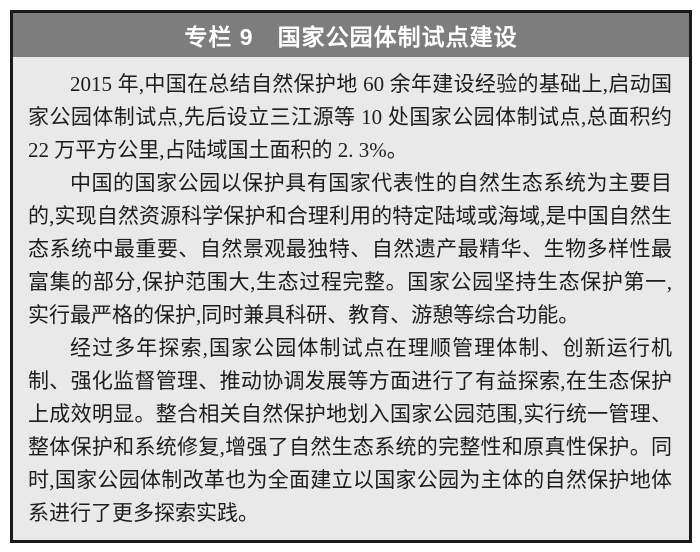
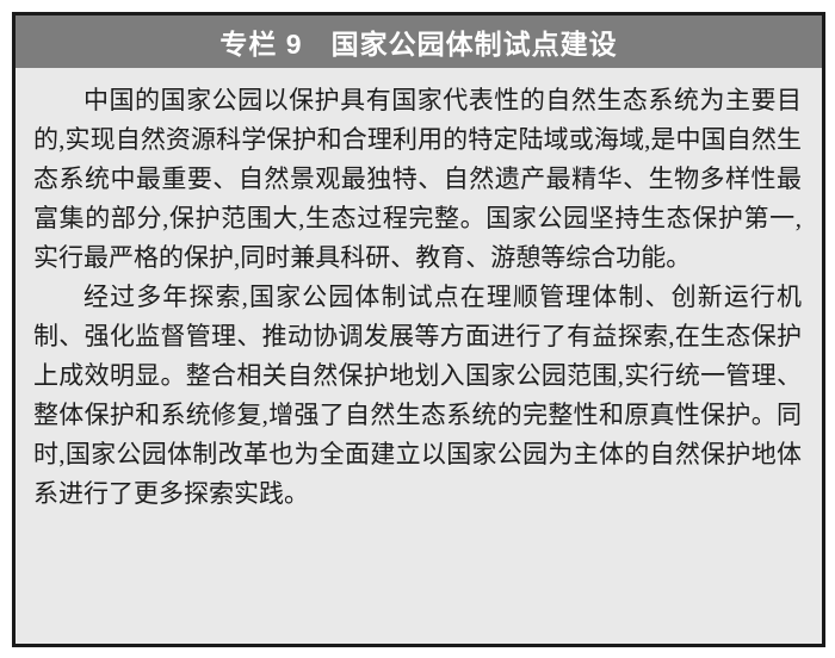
  专栏 9 国家公园体制试点建设
- 2015 年,中国在总结自然保护地 60 余年建设经验的基础上,启动国家公园体制试点,先后设立三江源等 10 处国家公园体制试点,总面积约 22 万平方公里,占陆域国土面积的 2. 3%。
  中国的国家公园以保护具有国家代表性的自然生态系统为主要目的,实现自然资源科学保护和合理利用的特定陆域或海域,是中国自然生态系统中最重要、自然景观最独特、自然遗产最精华、生物多样性最富集的部分,保护范围大,生态过程完整。国家公园坚持生态保护第一,实行最严格的保护,同时兼具科研、教育、游憩等综合功能。
  经过多年探索,国家公园体制试点在理顺管理体制、创新运行机制、强化监督管理、推动协调发展等方面进行了有益探索,在生态保护上成效明显。整合相关自然保护地划入国家公园范围,实行统一管理、整体保护和系统修复,增强了自然生态系统的完整性和原真性保护。同时,国家公园体制改革也为全面建立以国家公园为主体的自然保护地体系进行了更多探索实践。
